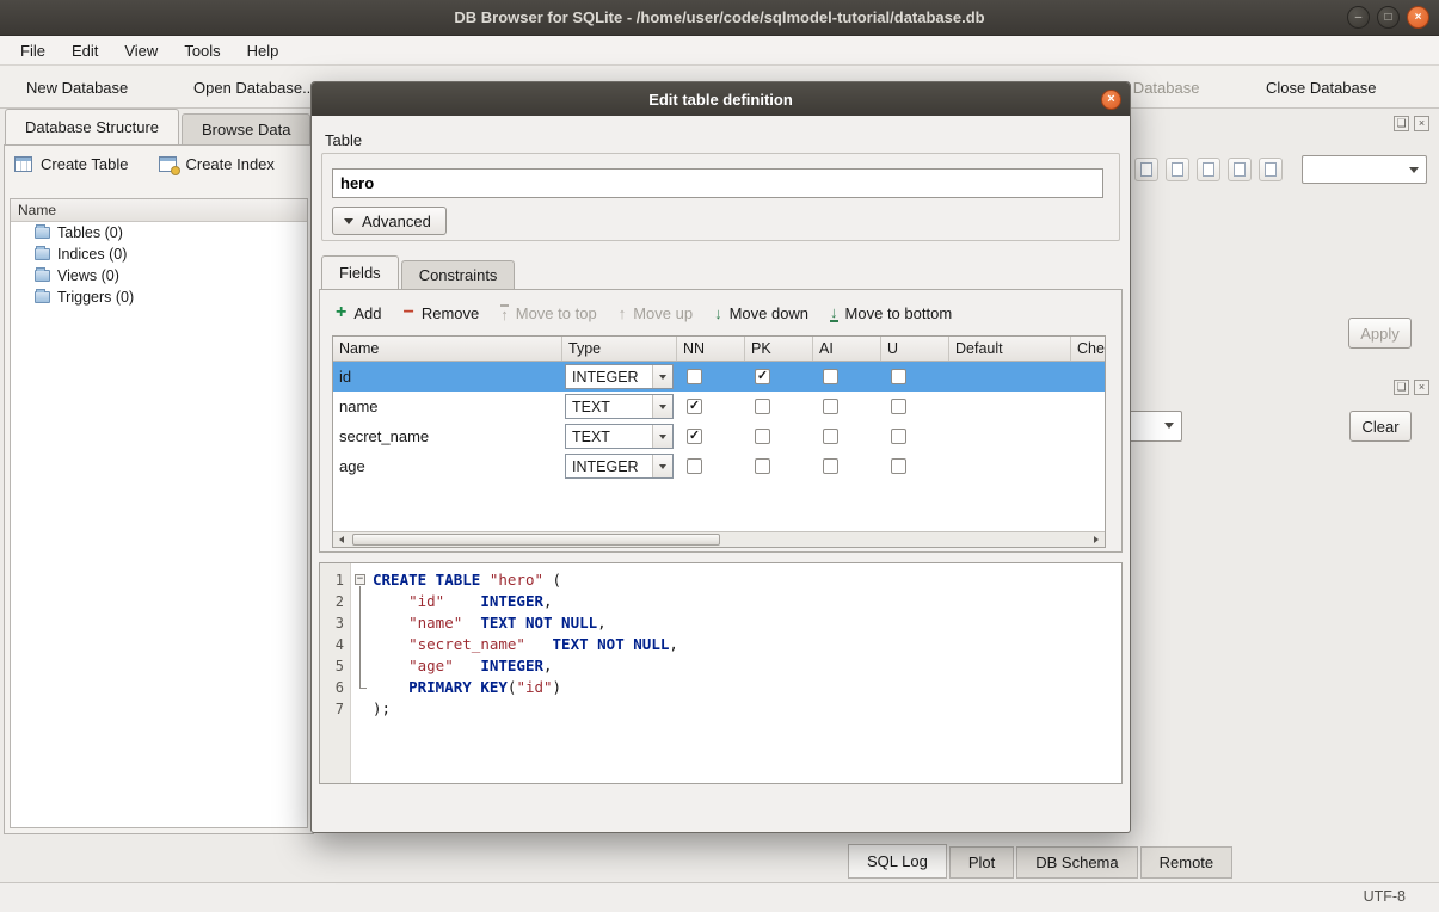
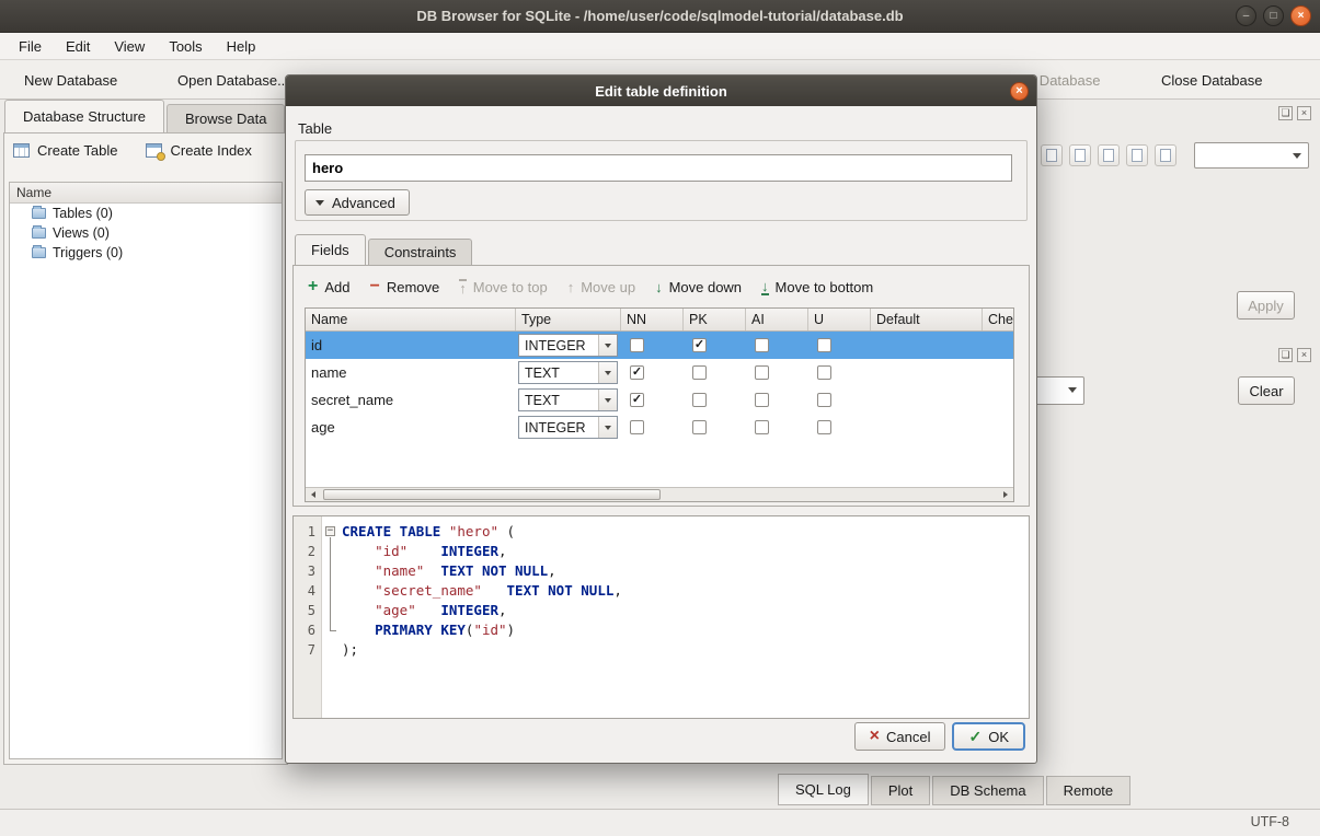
  DB Browser for SQLite - /home/user/code/sqlmodel-tutorial/database.db
  File
  Edit
  View
  Tools
  Help
  New Database
  Open Database..
  Close Database
  Database Structure
  Browse Data
  Create Table
  Create Index
  Name
  Tables (0)
- Indices (0)
  Views (0)
  Triggers (0)
  Apply
  Clear
  SQL Log
  Plot
  DB Schema
  Remote
  UTF-8
  Edit table definition
  Table
  hero
  Advanced
  Fields
  Constraints
  Add
  Remove
  Move to top
  Move up
  Move down
  Move to bottom
  Name
  Type
  NN
  PK
  AI
  U
  Default
  id
  INTEGER
  name
  TEXT
  secret_name
  TEXT
  age
  INTEGER
  1
  2
  3
  4
  5
  6
  7
  CREATE TABLE "hero" (
  "id" INTEGER,
  "name" TEXT NOT NULL,
  "secret_name" TEXT NOT NULL,
  "age" INTEGER,
  PRIMARY KEY("id")
  );
+ Cancel
+ OK
